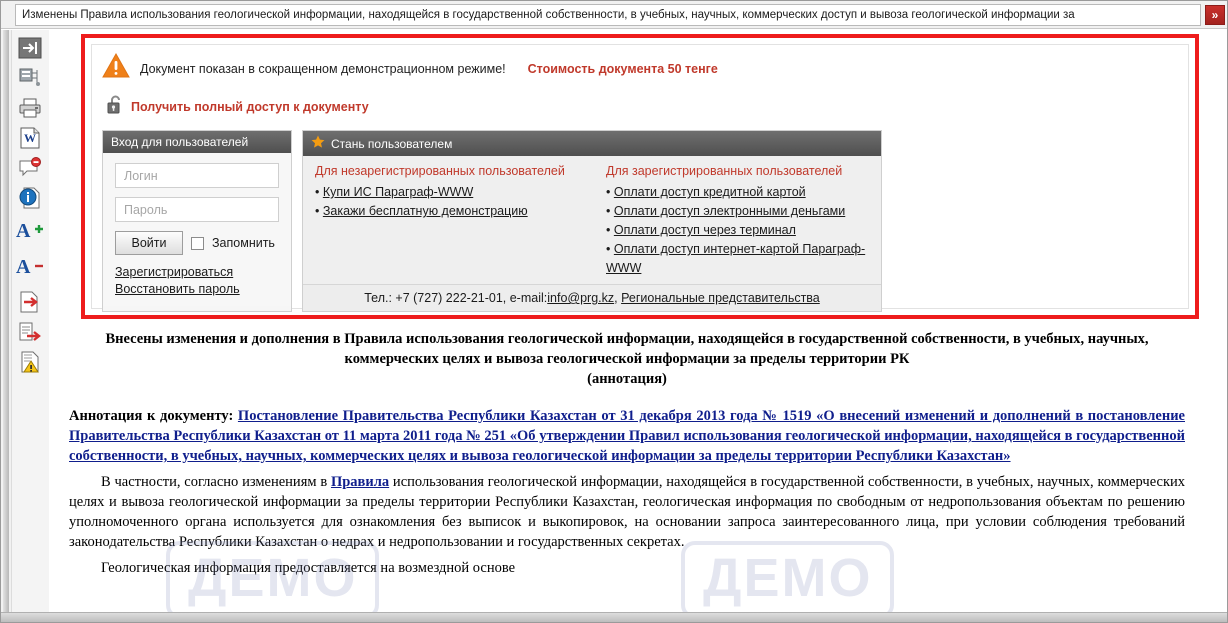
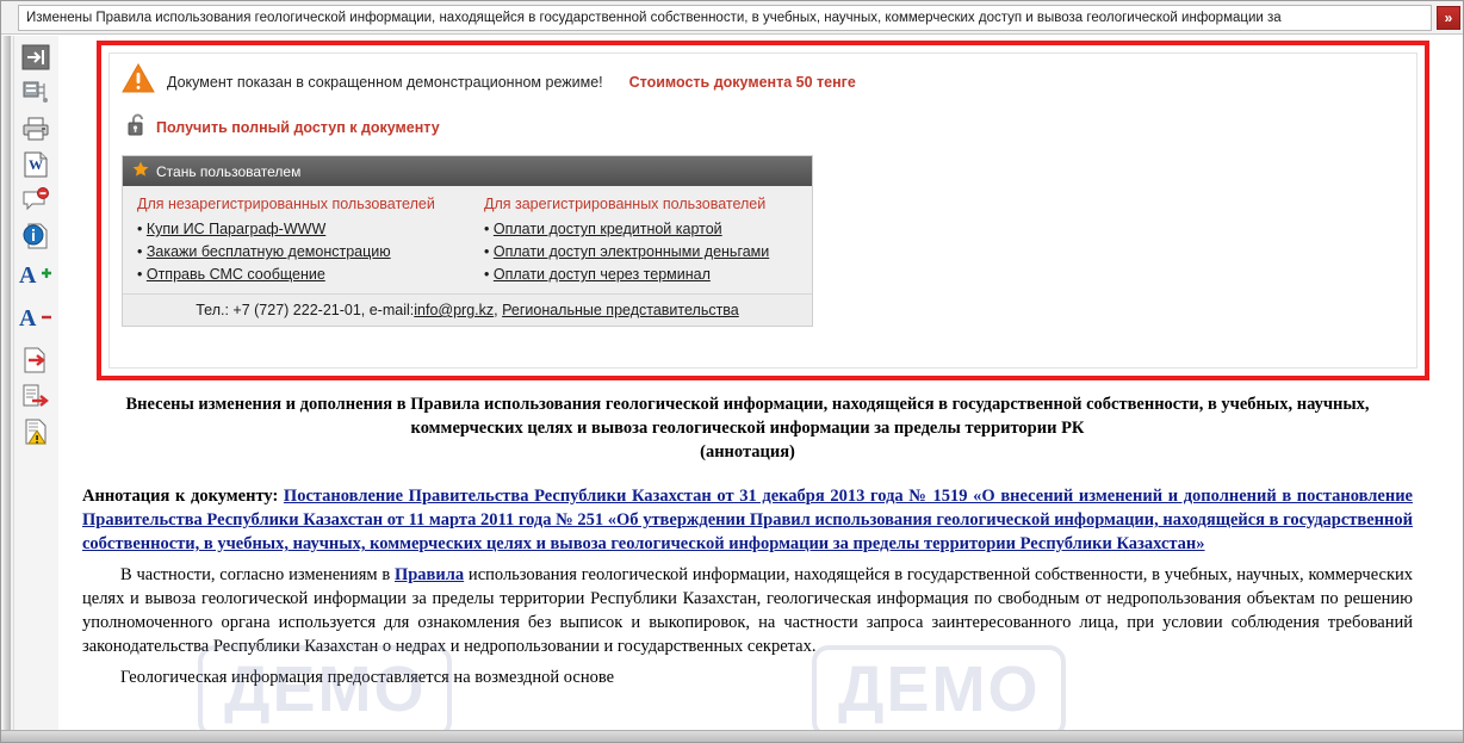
  Изменены Правила использования геологической информации, находящейся в государственной собственности, в учебных, научных, коммерческих доступ и вывоза геологической информации за
  »
  W
  A
  A
  Документ показан в сокращенном демонстрационном режиме!
  Стоимость документа 50 тенге
  Получить полный доступ к документу
- Вход для пользователей
- Логин
- Пароль
- Войти
- Запомнить
- Зарегистрироваться
- Восстановить пароль
  Стань пользователем
  Для незарегистрированных пользователей
  • Купи ИС Параграф-WWW
  • Закажи бесплатную демонстрацию
+ • Отправь СМС сообщение
  Для зарегистрированных пользователей
  • Оплати доступ кредитной картой
  • Оплати доступ электронными деньгами
  • Оплати доступ через терминал
- • Оплати доступ интернет-картой Параграф-WWW
  Тел.: +7 (727) 222-21-01, e-mail:info@prg.kz, Региональные представительства
  Внесены изменения и дополнения в Правила использования геологической информации, находящейся в государственной собственности, в учебных, научных, коммерческих целях и вывоза геологической информации за пределы территории РК
  (аннотация)
  Аннотация к документу: Постановление Правительства Республики Казахстан от 31 декабря 2013 года № 1519 «О внесений изменений и дополнений в постановление Правительства Республики Казахстан от 11 марта 2011 года № 251 «Об утверждении Правил использования геологической информации, находящейся в государственной собственности, в учебных, научных, коммерческих целях и вывоза геологической информации за пределы территории Республики Казахстан»
- В частности, согласно изменениям в Правила использования геологической информации, находящейся в государственной собственности, в учебных, научных, коммерческих целях и вывоза геологической информации за пределы территории Республики Казахстан, геологическая информация по свободным от недропользования объектам по решению уполномоченного органа используется для ознакомления без выписок и выкопировок, на основании запроса заинтересованного лица, при условии соблюдения требований законодательства Республики Казахстан о недрах и недропользовании и государственных секретах.
+ В частности, согласно изменениям в Правила использования геологической информации, находящейся в государственной собственности, в учебных, научных, коммерческих целях и вывоза геологической информации за пределы территории Республики Казахстан, геологическая информация по свободным от недропользования объектам по решению уполномоченного органа используется для ознакомления без выписок и выкопировок, на частности запроса заинтересованного лица, при условии соблюдения требований законодательства Республики Казахстан о недрах и недропользовании и государственных секретах.
  Геологическая информация предоставляется на возмездной основе
  ДЕМО
  ДЕМО
